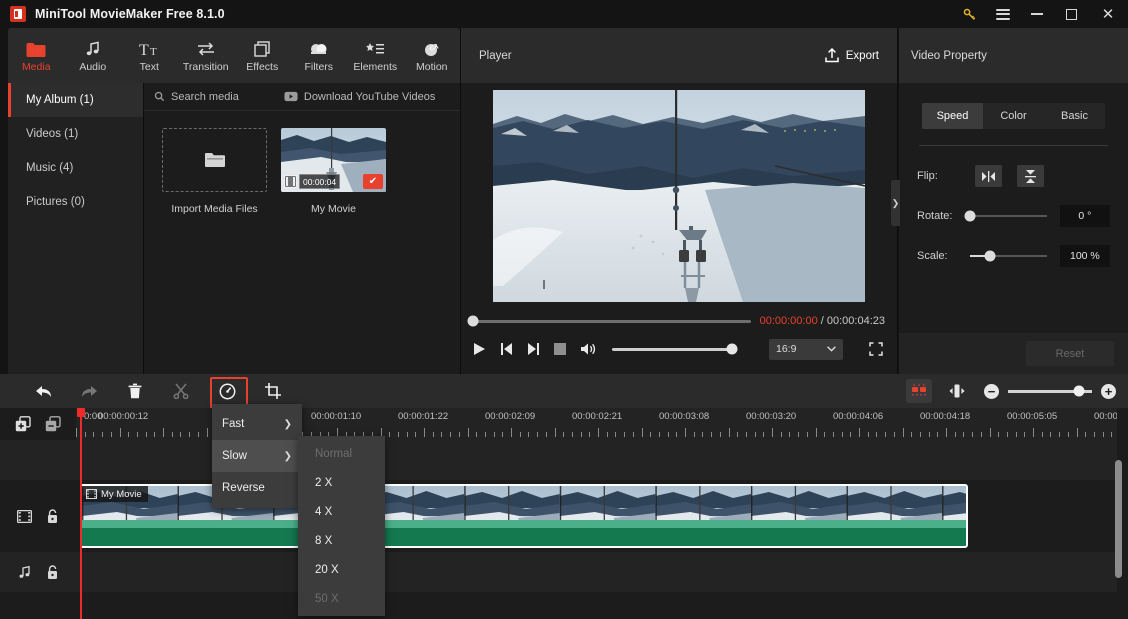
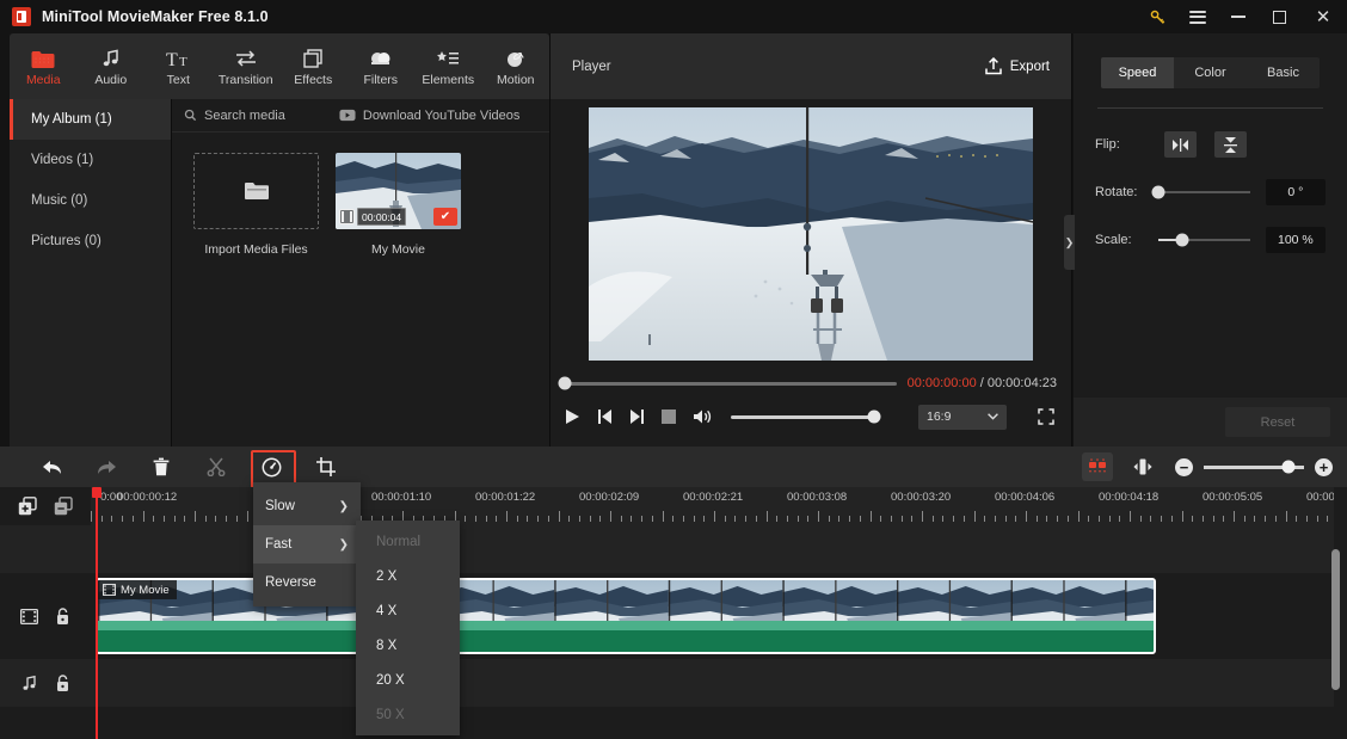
  MiniTool MovieMaker Free 8.1.0
  ✕
  Media
  Audio
  T
  T
  Text
  Transition
  Effects
  Filters
  Elements
  Motion
  My Album (1)
  Videos (1)
- Music (4)
+ Music (0)
  Pictures (0)
  Search media
  Download YouTube Videos
  Import Media Files
  00:00:04
  ✔
  My Movie
  Player
  Export
  00:00:00:00 / 00:00:04:23
  16:9
  ❯
- Video Property
  Speed
  Color
  Basic
  Flip:
  Rotate:
  0 °
  Scale:
  100 %
  Reset
  −
  +
  0:00
  00:00:00:12
  00:00:01:10
  00:00:01:22
  00:00:02:09
  00:00:02:21
  00:00:03:08
  00:00:03:20
  00:00:04:06
  00:00:04:18
  00:00:05:05
  00:00
  My Movie
- Fast
+ Slow
  ❯
- Slow
+ Fast
  ❯
  Reverse
  Normal
  2 X
  4 X
  8 X
  20 X
  50 X
